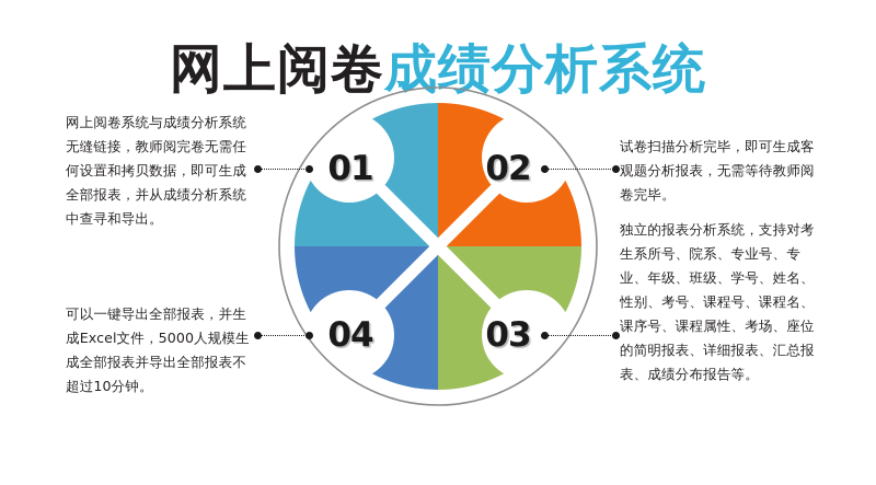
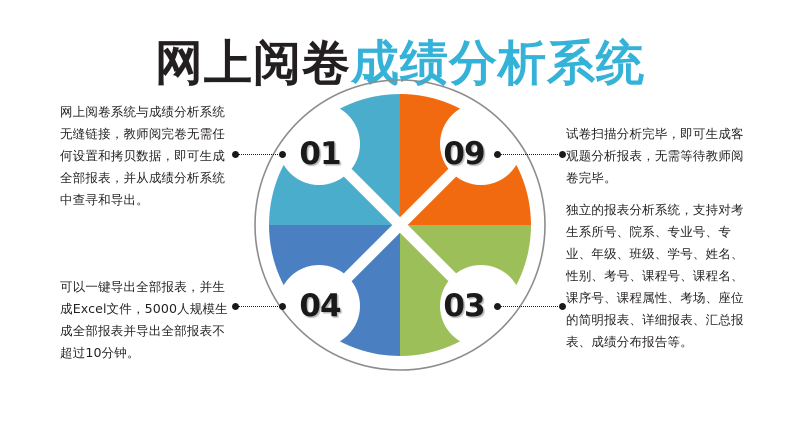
  网上阅卷成绩分析系统
  01
- 02
+ 09
  03
  04
  网上阅卷系统与成绩分析系统无缝链接，教师阅完卷无需任何设置和拷贝数据，即可生成全部报表，并从成绩分析系统中查寻和导出。
  可以一键导出全部报表，并生成Excel文件，5000人规模生成全部报表并导出全部报表不超过10分钟。
  试卷扫描分析完毕，即可生成客观题分析报表，无需等待教师阅卷完毕。
  独立的报表分析系统，支持对考生系所号、院系、专业号、专业、年级、班级、学号、姓名、性别、考号、课程号、课程名、课序号、课程属性、考场、座位的简明报表、详细报表、汇总报表、成绩分布报告等。
